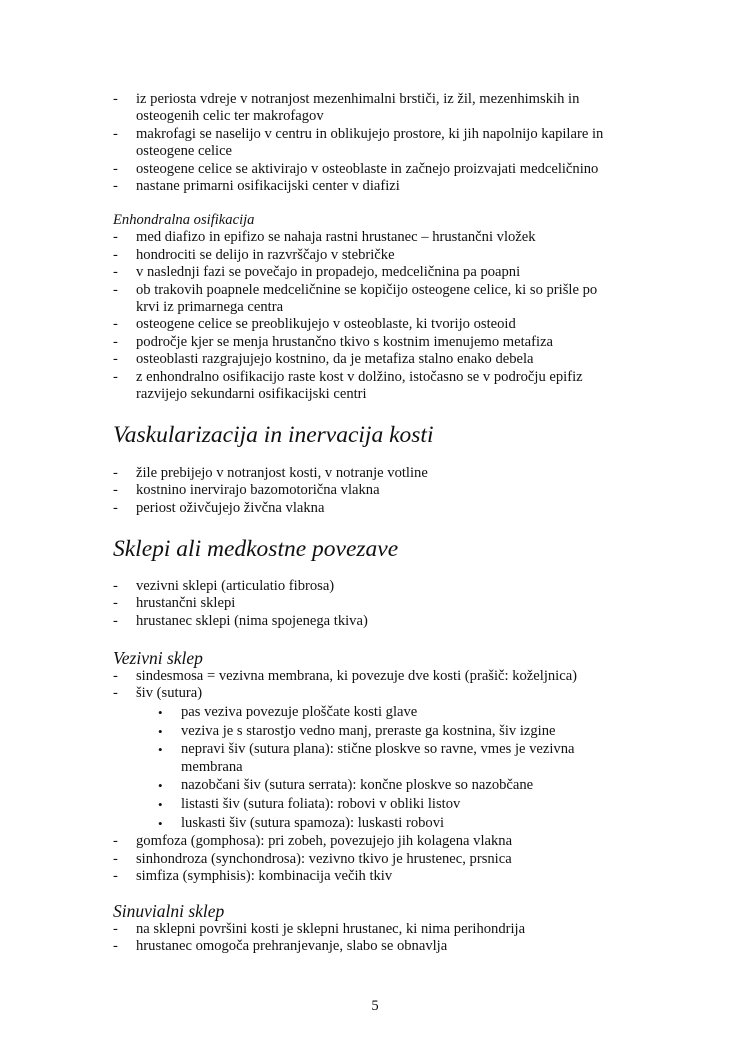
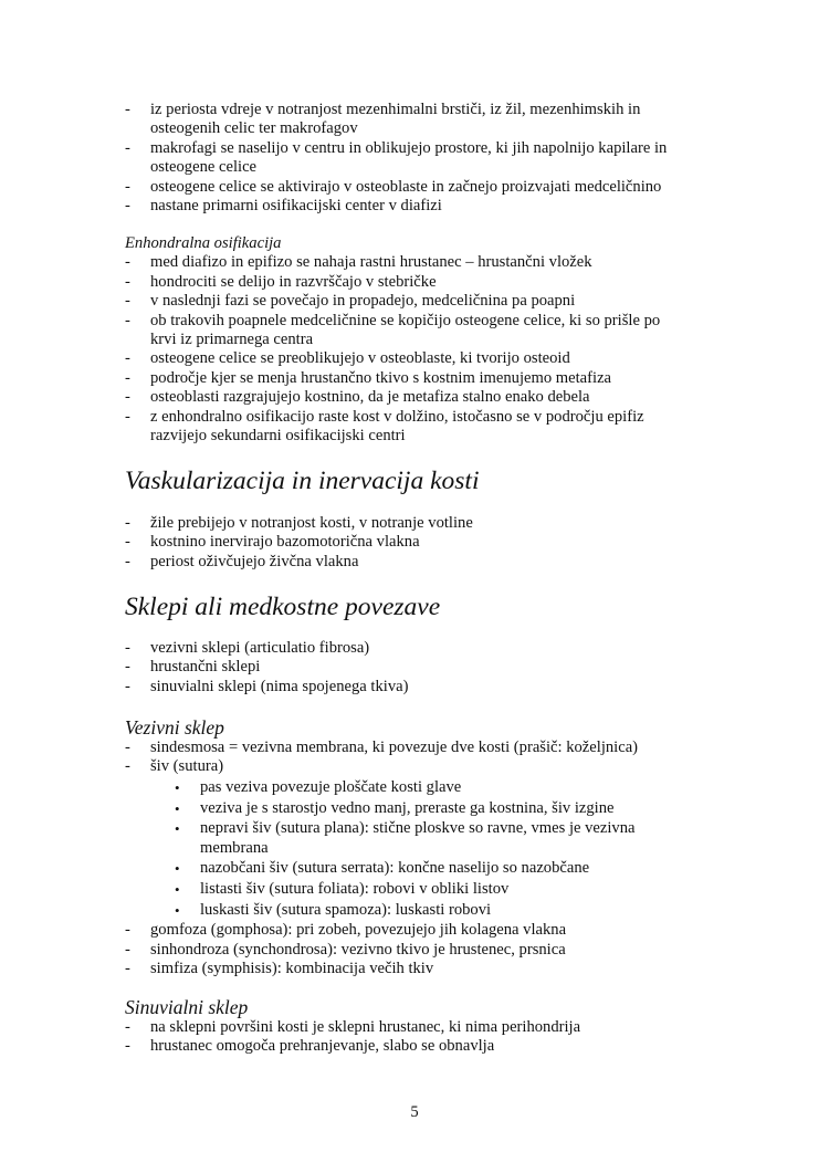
  -
  iz periosta vdreje v notranjost mezenhimalni brstiči, iz žil, mezenhimskih in
  osteogenih celic ter makrofagov
  -
  makrofagi se naselijo v centru in oblikujejo prostore, ki jih napolnijo kapilare in
  osteogene celice
  -
  osteogene celice se aktivirajo v osteoblaste in začnejo proizvajati medceličnino
  -
  nastane primarni osifikacijski center v diafizi
  Enhondralna osifikacija
  -
  med diafizo in epifizo se nahaja rastni hrustanec – hrustančni vložek
  -
  hondrociti se delijo in razvrščajo v stebričke
  -
  v naslednji fazi se povečajo in propadejo, medceličnina pa poapni
  -
  ob trakovih poapnele medceličnine se kopičijo osteogene celice, ki so prišle po
  krvi iz primarnega centra
  -
  osteogene celice se preoblikujejo v osteoblaste, ki tvorijo osteoid
  -
  področje kjer se menja hrustančno tkivo s kostnim imenujemo metafiza
  -
  osteoblasti razgrajujejo kostnino, da je metafiza stalno enako debela
  -
  z enhondralno osifikacijo raste kost v dolžino, istočasno se v področju epifiz
  razvijejo sekundarni osifikacijski centri
  Vaskularizacija in inervacija kosti
  -
  žile prebijejo v notranjost kosti, v notranje votline
  -
  kostnino inervirajo bazomotorična vlakna
  -
  periost oživčujejo živčna vlakna
  Sklepi ali medkostne povezave
  -
  vezivni sklepi (articulatio fibrosa)
  -
  hrustančni sklepi
  -
- hrustanec sklepi (nima spojenega tkiva)
+ sinuvialni sklepi (nima spojenega tkiva)
  Vezivni sklep
  -
  sindesmosa = vezivna membrana, ki povezuje dve kosti (prašič: koželjnica)
  -
  šiv (sutura)
  •
  pas veziva povezuje ploščate kosti glave
  •
  veziva je s starostjo vedno manj, preraste ga kostnina, šiv izgine
  •
  nepravi šiv (sutura plana): stične ploskve so ravne, vmes je vezivna
  membrana
  •
- nazobčani šiv (sutura serrata): končne ploskve so nazobčane
+ nazobčani šiv (sutura serrata): končne naselijo so nazobčane
  •
  listasti šiv (sutura foliata): robovi v obliki listov
  •
  luskasti šiv (sutura spamoza): luskasti robovi
  -
  gomfoza (gomphosa): pri zobeh, povezujejo jih kolagena vlakna
  -
  sinhondroza (synchondrosa): vezivno tkivo je hrustenec, prsnica
  -
  simfiza (symphisis): kombinacija večih tkiv
  Sinuvialni sklep
  -
  na sklepni površini kosti je sklepni hrustanec, ki nima perihondrija
  -
  hrustanec omogoča prehranjevanje, slabo se obnavlja
  5
